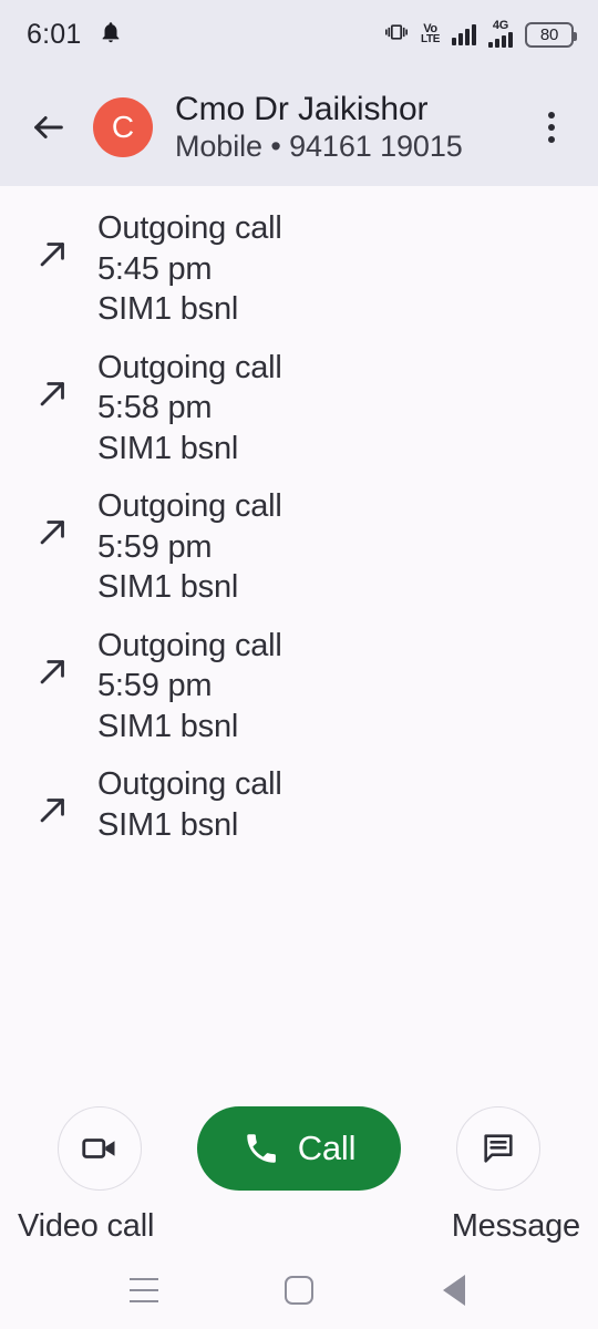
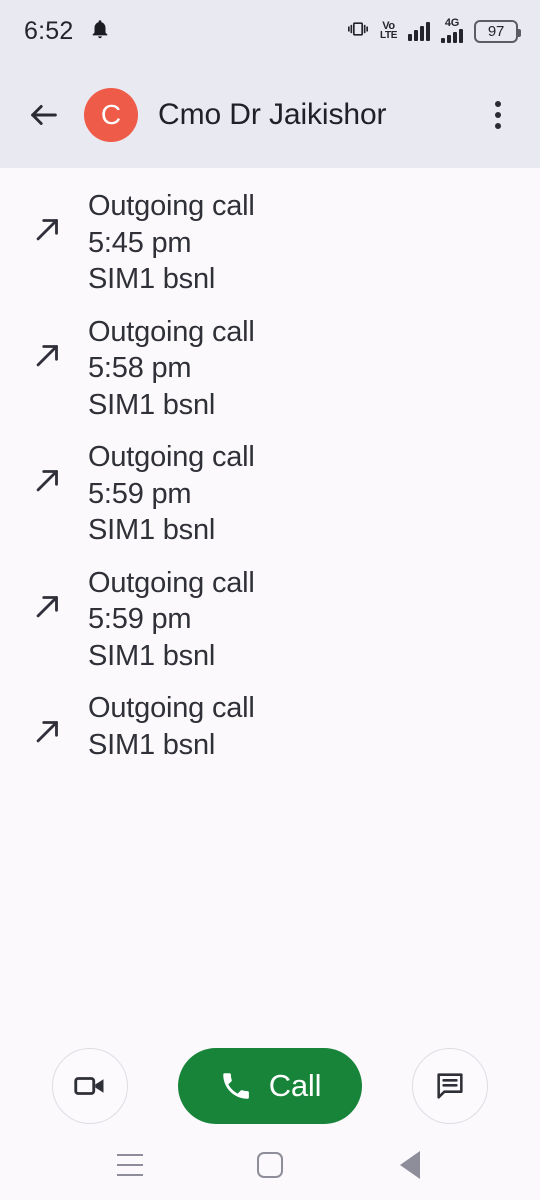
- 6:01
+ 6:52
  Vo
  LTE
  4G
- 80
+ 97
  C
  Cmo Dr Jaikishor
- Mobile • 94161 19015
  Outgoing call
  5:45 pm
  SIM1 bsnl
  Outgoing call
  5:58 pm
  SIM1 bsnl
  Outgoing call
  5:59 pm
  SIM1 bsnl
  Outgoing call
  5:59 pm
  SIM1 bsnl
  Outgoing call
  SIM1 bsnl
  Call
- Video call
- Message
